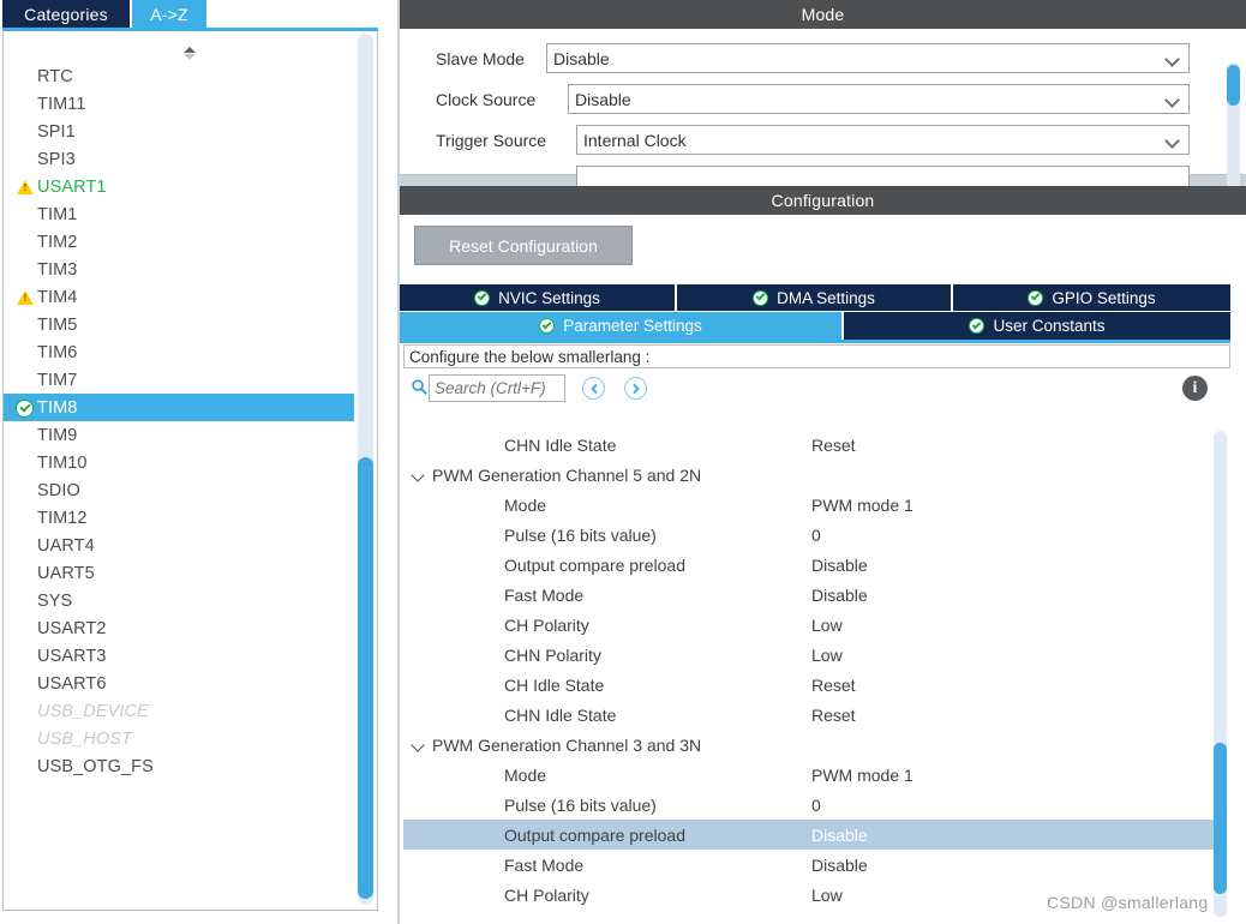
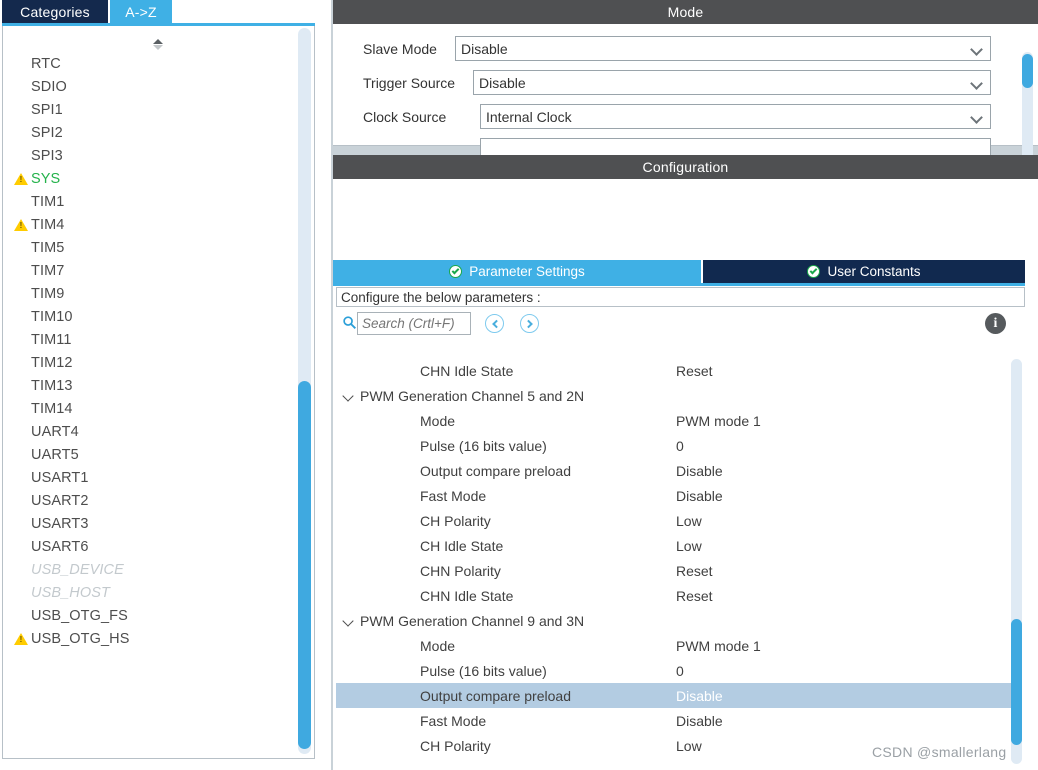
  Categories
  A->Z
  RTC
- TIM11
+ SDIO
  SPI1
+ SPI2
  SPI3
- USART1
+ SYS
  TIM1
- TIM2
- TIM3
  TIM4
  TIM5
- TIM6
  TIM7
- TIM8
  TIM9
  TIM10
- SDIO
+ TIM11
  TIM12
+ TIM13
+ TIM14
  UART4
  UART5
- SYS
+ USART1
  USART2
  USART3
  USART6
  USB_DEVICE
  USB_HOST
  USB_OTG_FS
+ USB_OTG_HS
  Mode
  Slave Mode
  Disable
- Clock Source
+ Trigger Source
  Disable
- Trigger Source
+ Clock Source
  Internal Clock
  Configuration
- Reset Configuration
- NVIC Settings
- DMA Settings
- GPIO Settings
  Parameter Settings
  User Constants
- Configure the below smallerlang :
+ Configure the below parameters :
  Search (Crtl+F)
  i
  CHN Idle State
  Reset
  PWM Generation Channel 5 and 2N
  Mode
  PWM mode 1
  Pulse (16 bits value)
  0
  Output compare preload
  Disable
  Fast Mode
  Disable
  CH Polarity
  Low
- CHN Polarity
+ CH Idle State
  Low
- CH Idle State
+ CHN Polarity
  Reset
  CHN Idle State
  Reset
- PWM Generation Channel 3 and 3N
+ PWM Generation Channel 9 and 3N
  Mode
  PWM mode 1
  Pulse (16 bits value)
  0
  Output compare preload
  Disable
  Fast Mode
  Disable
  CH Polarity
  Low
  CSDN @smallerlang
